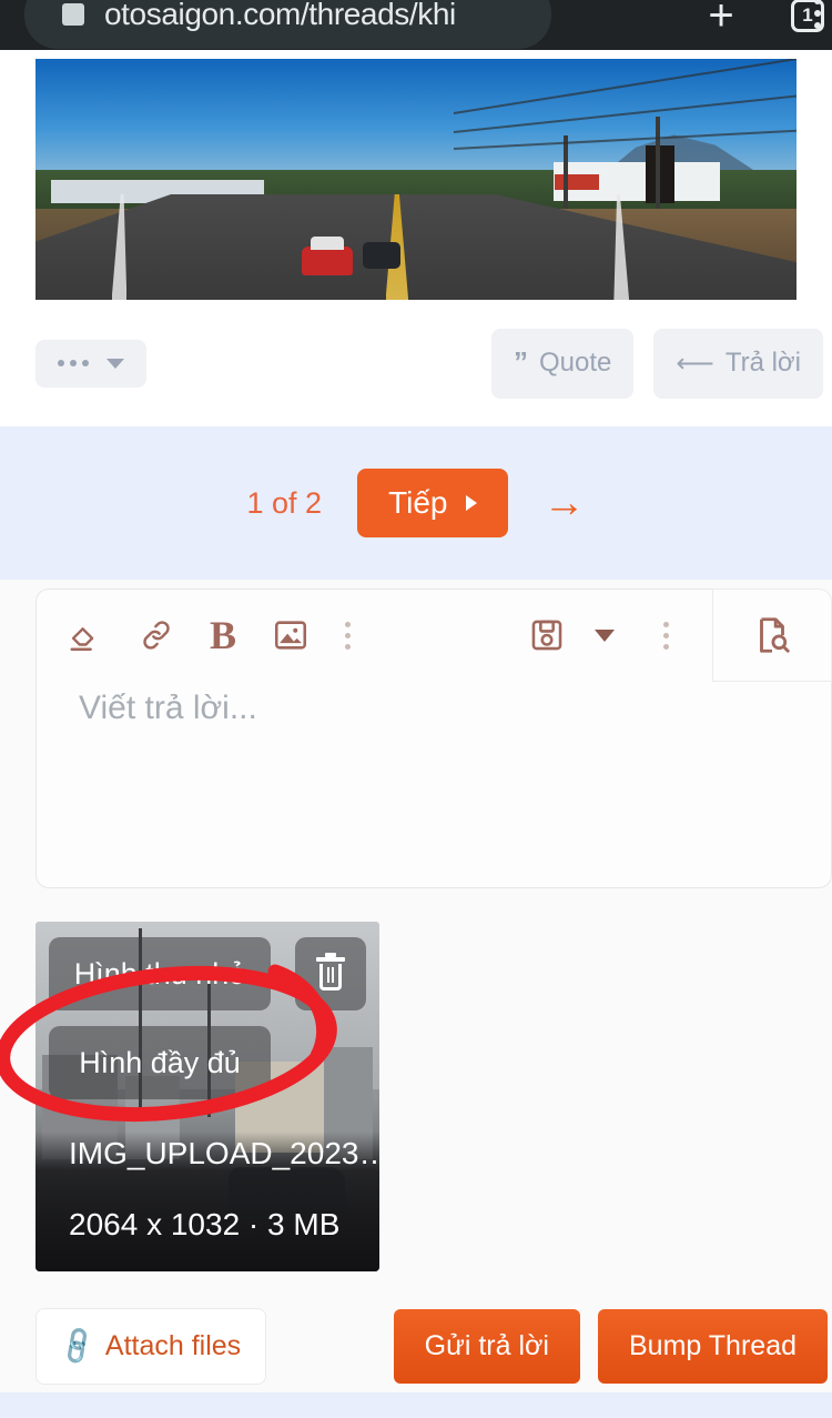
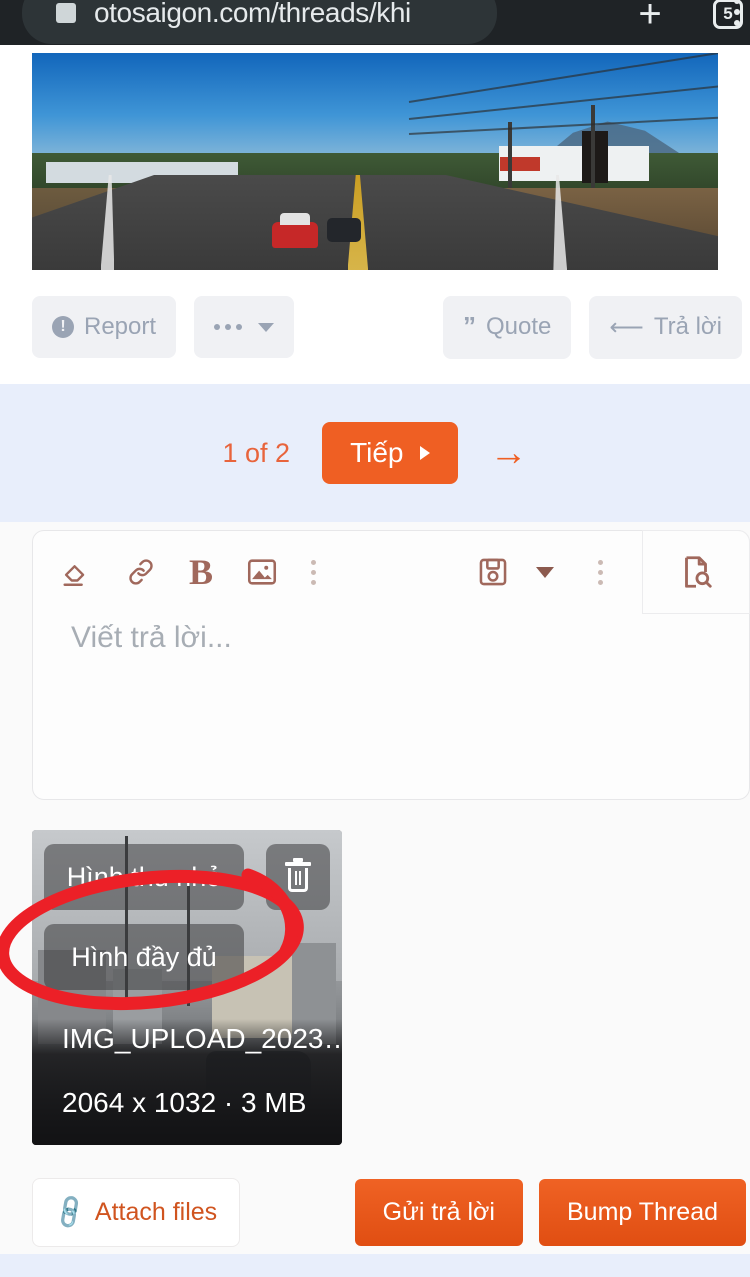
  otosaigon.com/threads/khi
  +
- 1
+ 5
+ !
+ Report
  ”
  Quote
  ⟵
  Trả lời
  1 of 2
  Tiếp
  →
  B
  Viết trả lời...
  Hình đầy đủ
  IMG_UPLOAD_2023…
  2064 x 1032 · 3 MB
  Attach files
  Gửi trả lời
  Bump Thread
